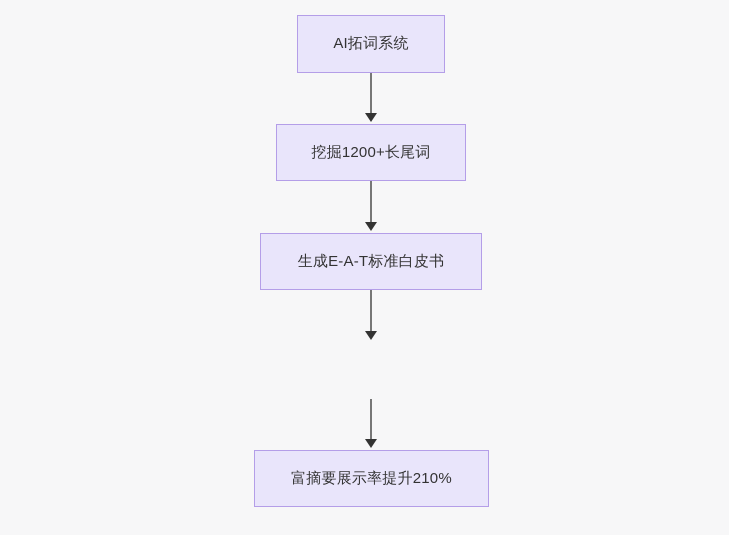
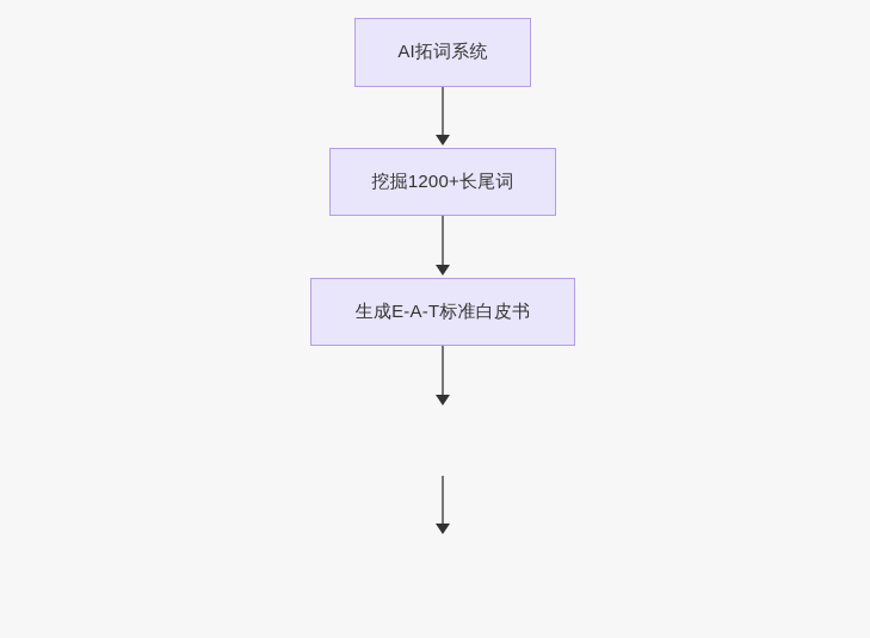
  AI拓词系统
  挖掘1200+长尾词
  生成E-A-T标准白皮书
- 富摘要展示率提升210%
